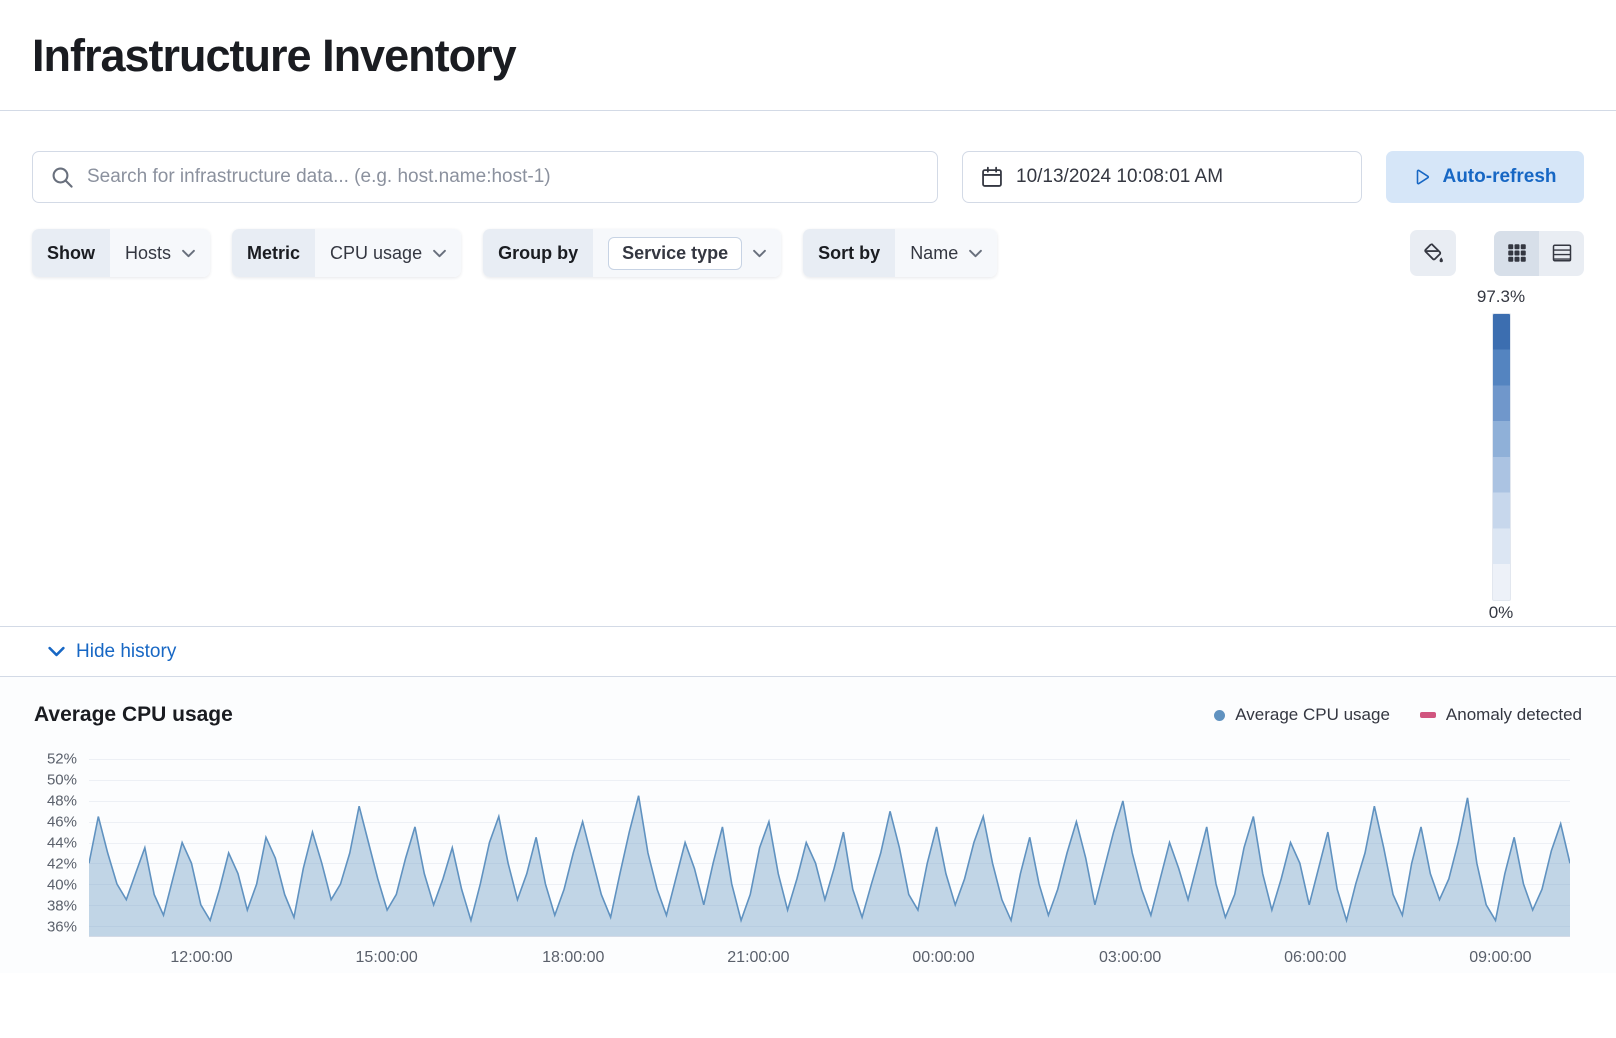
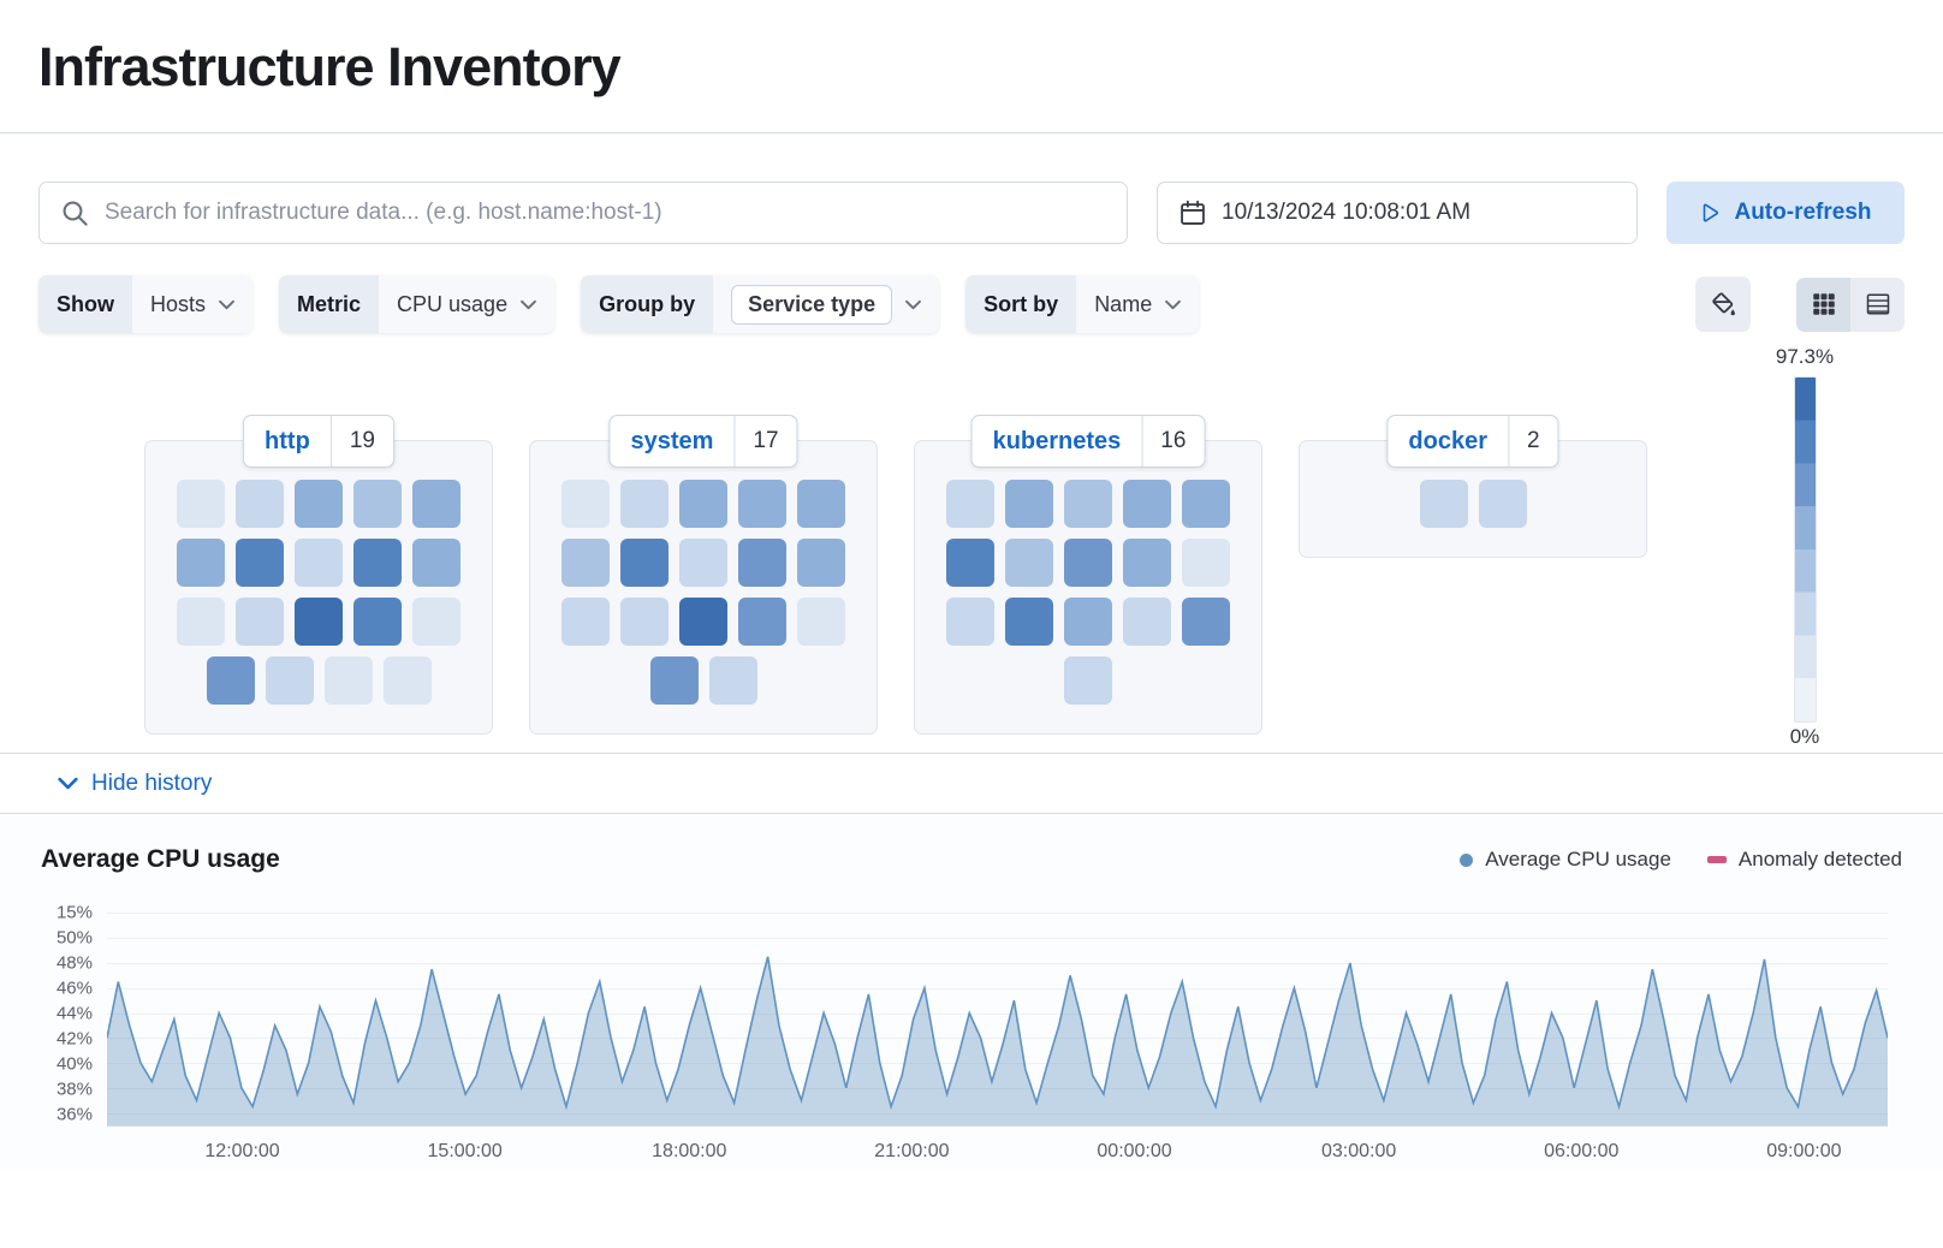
  Infrastructure Inventory
  Search for infrastructure data... (e.g. host.name:host-1)
  10/13/2024 10:08:01 AM
  Auto-refresh
  Show
  Hosts
  Metric
  CPU usage
  Group by
  Service type
  Sort by
  Name
+ http
+ 19
+ system
+ 17
+ kubernetes
+ 16
+ docker
+ 2
  97.3%
  0%
  Hide history
  Average CPU usage
  Average CPU usage
  Anomaly detected
- 52%
+ 15%
  50%
  48%
  46%
  44%
  42%
  40%
  38%
  36%
  12:00:00
  15:00:00
  18:00:00
  21:00:00
  00:00:00
  03:00:00
  06:00:00
  09:00:00
